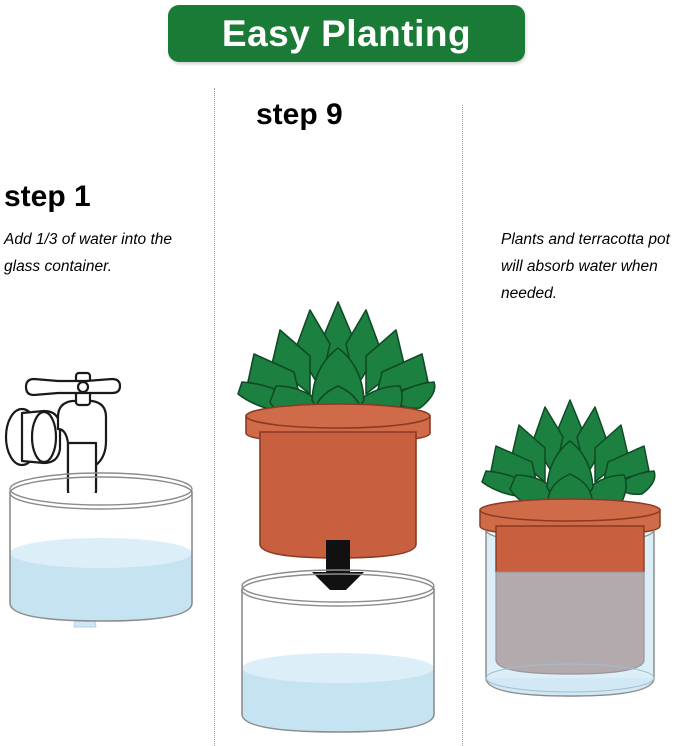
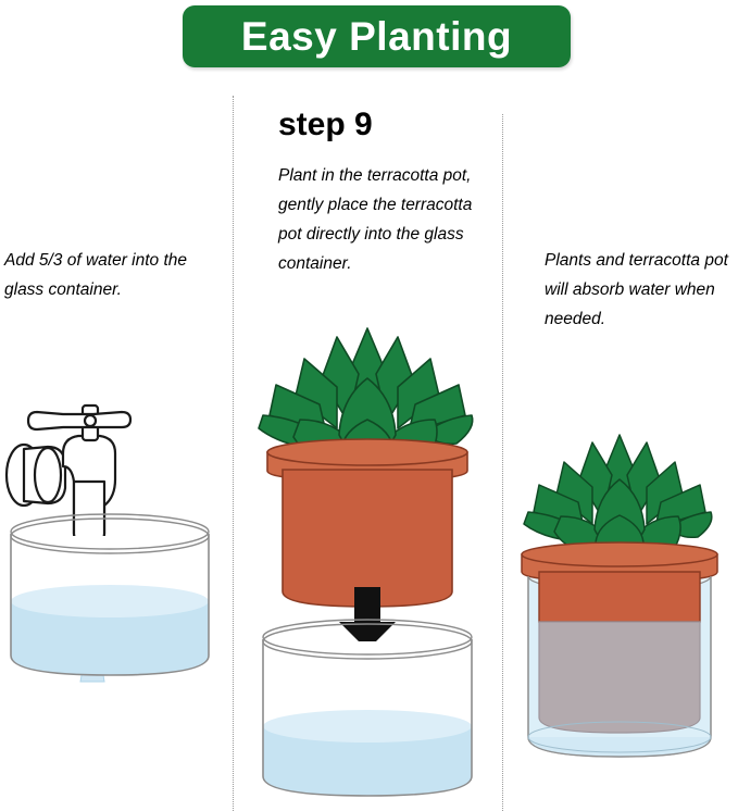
  Easy Planting
- step 1
- Add 1/3 of water into the glass container.
+ Add 5/3 of water into the glass container.
  step 9
+ Plant in the terracotta pot, gently place the terracotta pot directly into the glass container.
  Plants and terracotta pot will absorb water when needed.
